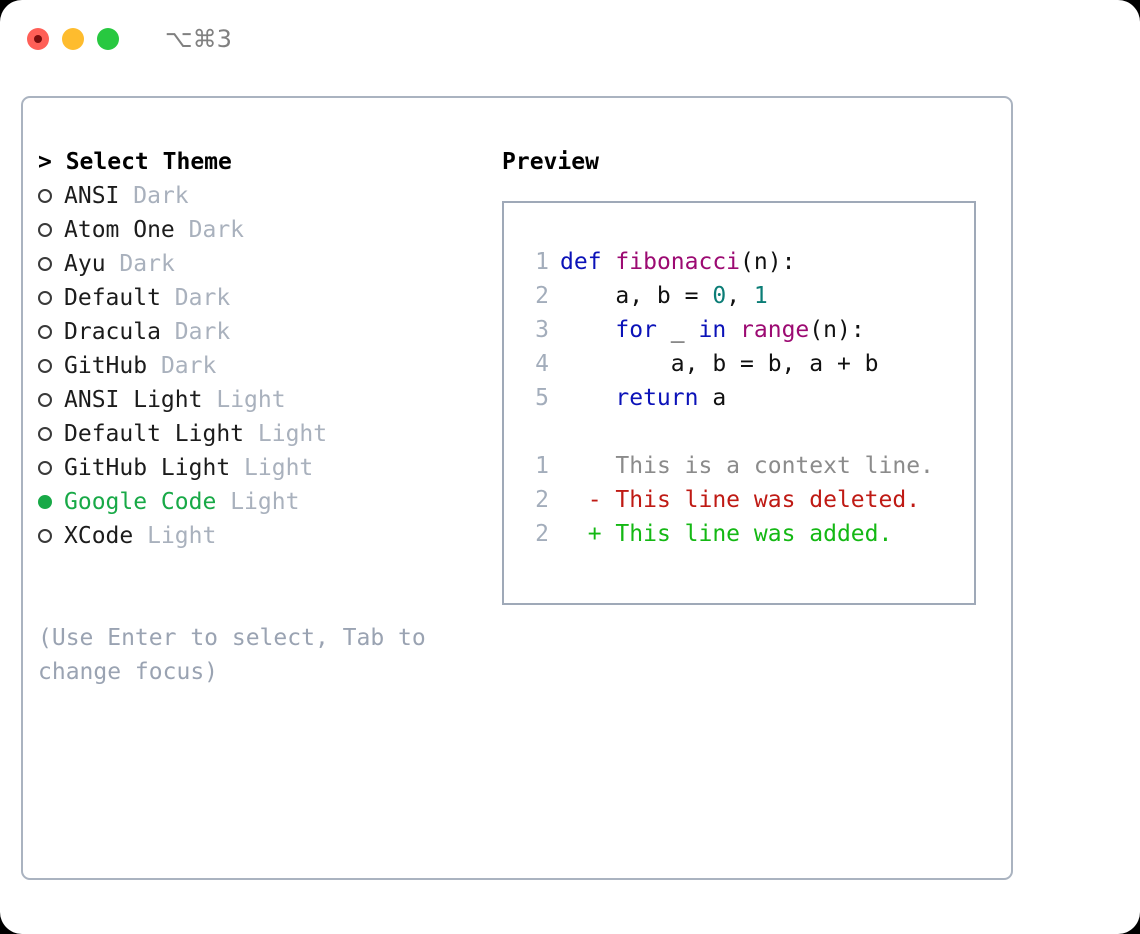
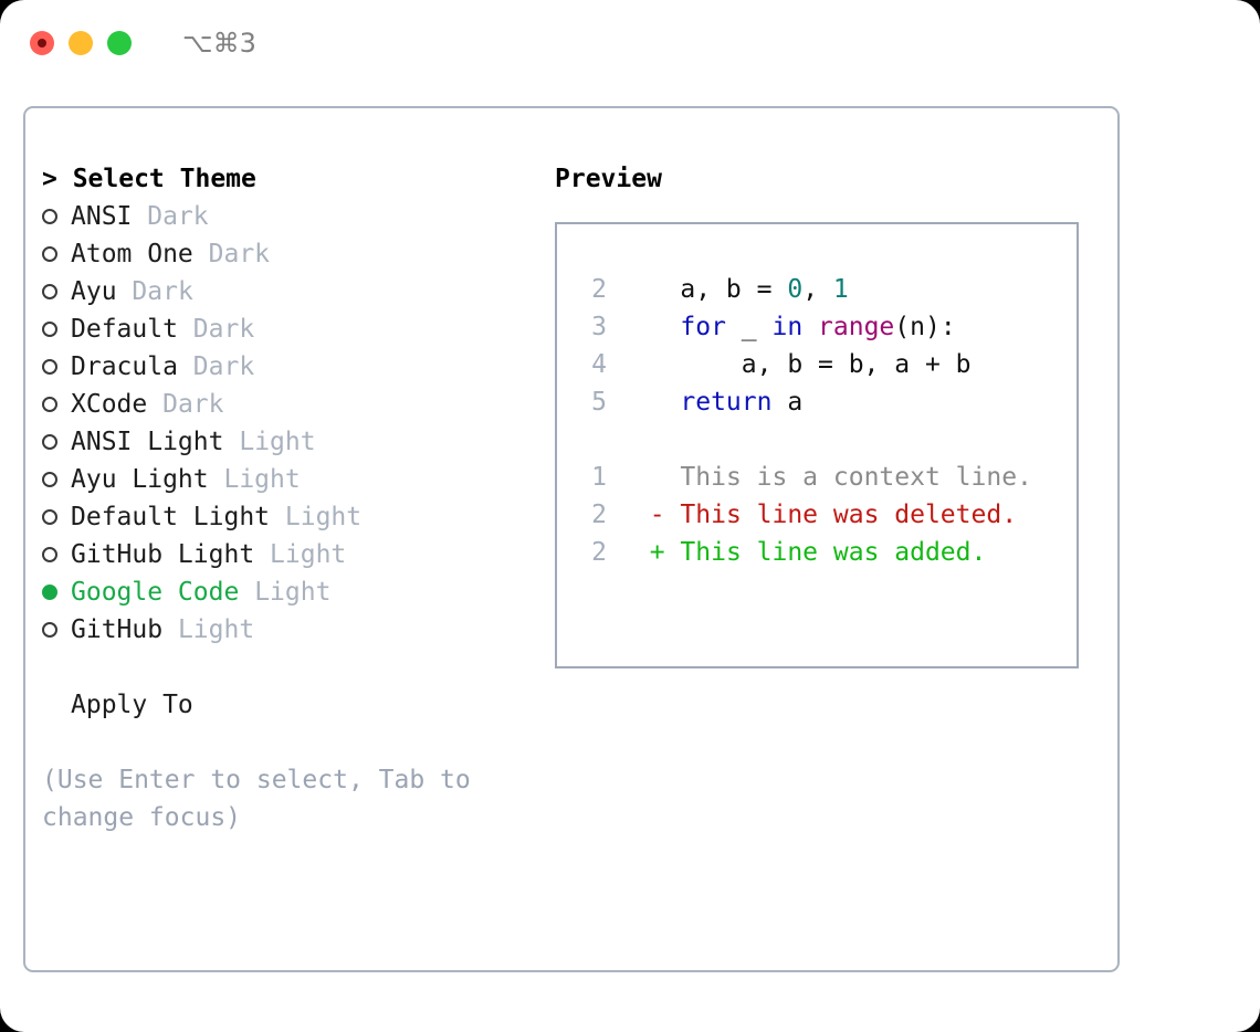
  ⌥⌘3
  > Select Theme
  ANSI Dark
  Atom One Dark
  Ayu Dark
  Default Dark
  Dracula Dark
- GitHub Dark
+ XCode Dark
  ANSI Light Light
+ Ayu Light Light
  Default Light Light
  GitHub Light Light
  Google Code Light
- XCode Light
+ GitHub Light
+ Apply To
  (Use Enter to select, Tab to change focus)
  Preview
- 1 def fibonacci(n):
  2 a, b = 0, 1
  3 for _ in range(n):
  4 a, b = b, a + b
  5 return a
  1 This is a context line.
  2 - This line was deleted.
  2 + This line was added.
